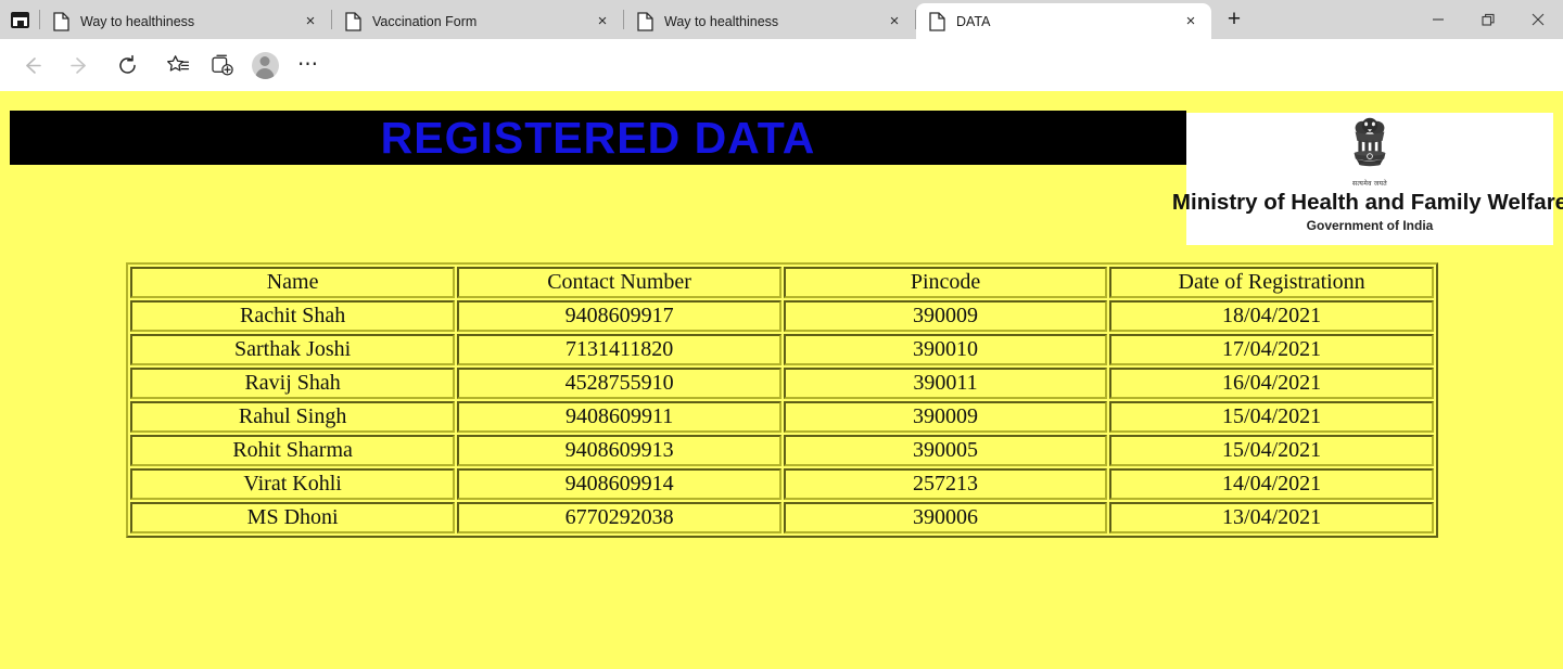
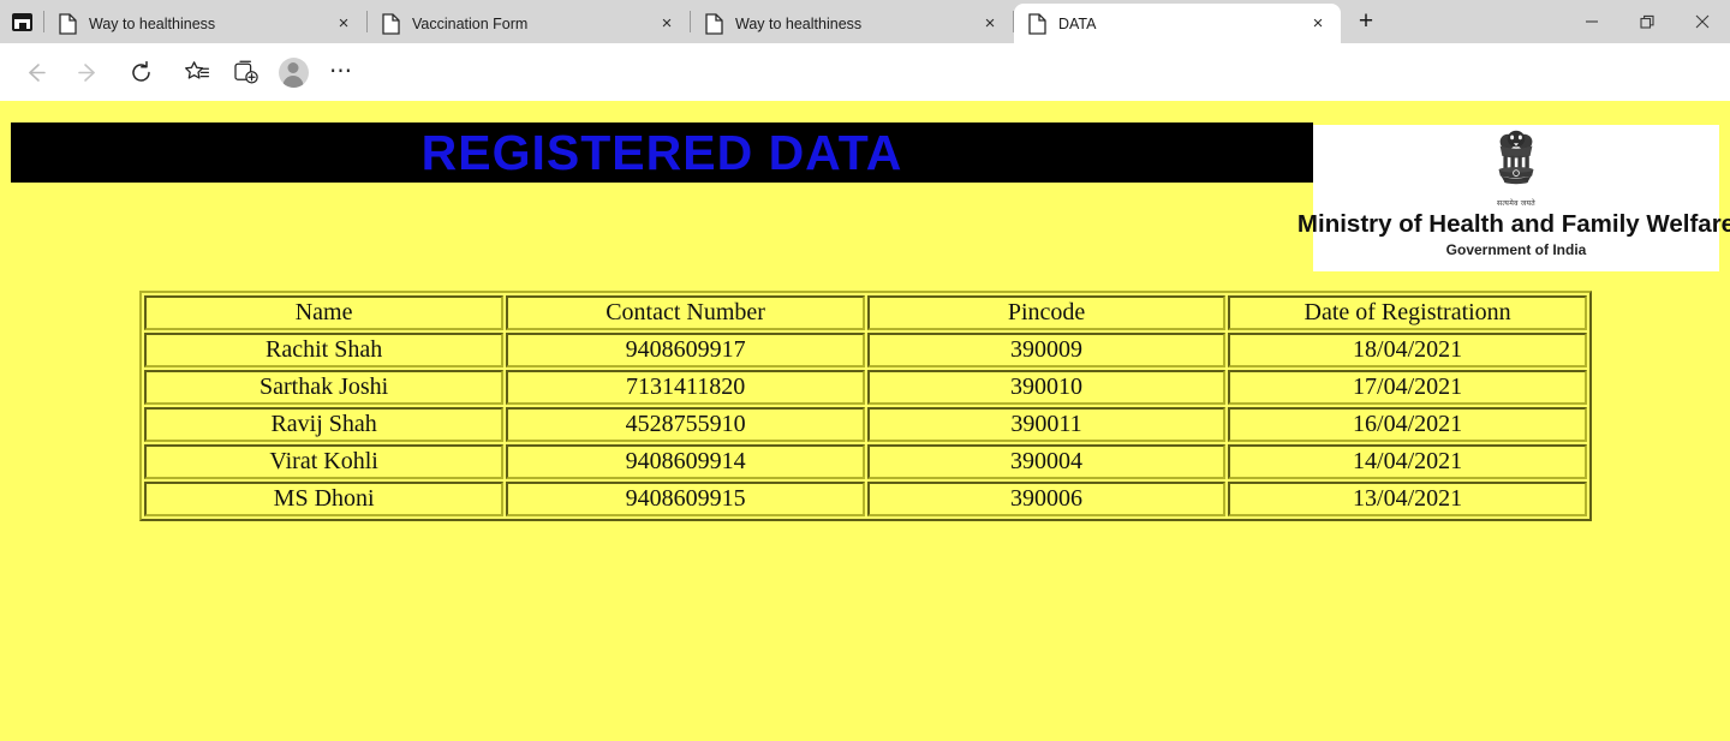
  Way to healthiness
  ×
  Vaccination Form
  ×
  Way to healthiness
  ×
  DATA
  ×
  +
  ⋯
  REGISTERED DATA
  Ministry of Health and Family Welfare
  Government of India
  Name	Contact Number	Pincode	Date of Registrationn
  Rachit Shah	9408609917	390009	18/04/2021
  Sarthak Joshi	7131411820	390010	17/04/2021
  Ravij Shah	4528755910	390011	16/04/2021
- Rahul Singh	9408609911	390009	15/04/2021
- Rohit Sharma	9408609913	390005	15/04/2021
- Virat Kohli	9408609914	257213	14/04/2021
+ Virat Kohli	9408609914	390004	14/04/2021
- MS Dhoni	6770292038	390006	13/04/2021
+ MS Dhoni	9408609915	390006	13/04/2021
